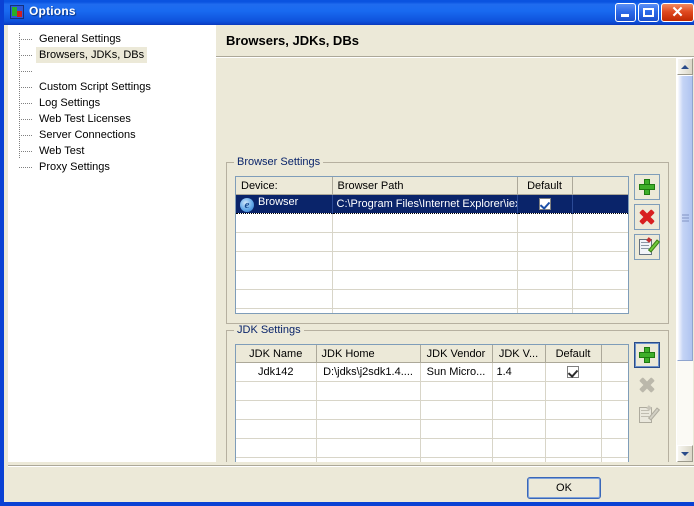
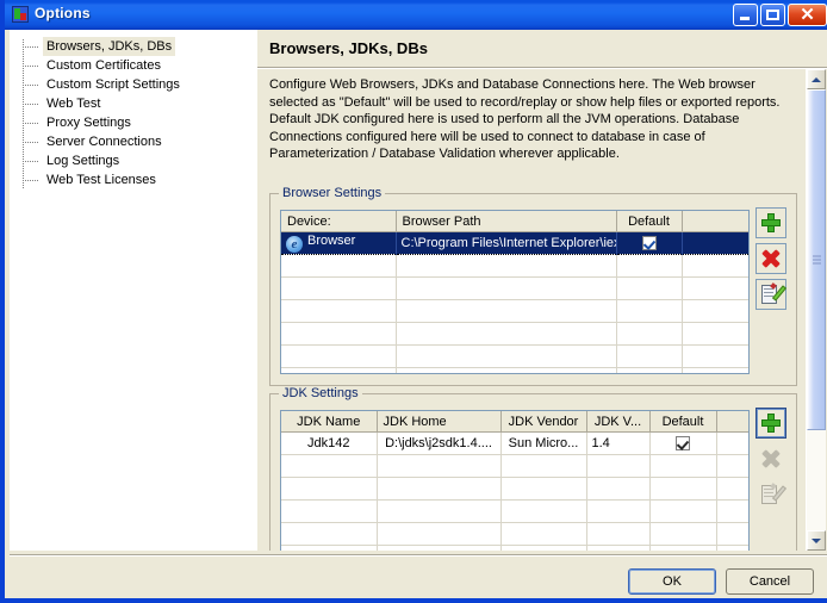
  Options
  ✕
- General Settings
  Browsers, JDKs, DBs
+ Custom Certificates
  Custom Script Settings
- Log Settings
+ Web Test
- Web Test Licenses
+ Proxy Settings
  Server Connections
- Web Test
+ Log Settings
- Proxy Settings
+ Web Test Licenses
  Browsers, JDKs, DBs
+ Configure Web Browsers, JDKs and Database Connections here. The Web browser selected as "Default" will be used to record/replay or show help files or exported reports. Default JDK configured here is used to perform all the JVM operations. Database Connections configured here will be used to connect to database in case of Parameterization / Database Validation wherever applicable.
  Browser Settings
  Device:	Browser Path	Default
  e Browser	C:\Program Files\Internet Explorer\ie
  JDK Settings
  JDK Name	JDK Home	JDK Vendor	JDK V...	Default
  Jdk142	D:\jdks\j2sdk1.4....	Sun Micro...	1.4
  OK
+ Cancel
